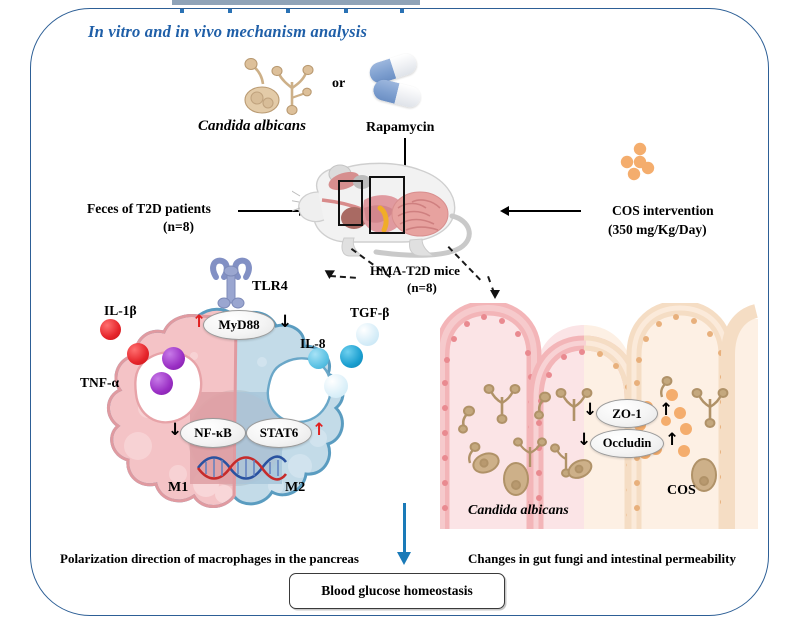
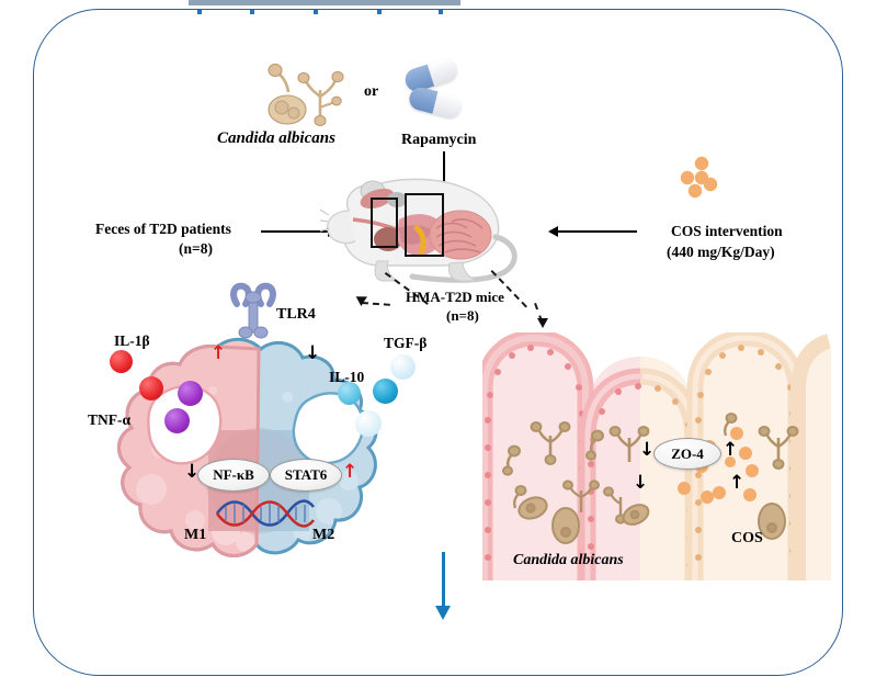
- In vitro and in vivo mechanism analysis
  Candida albicans
  or
  Rapamycin
  Feces of T2D patients
  (n=8)
  COS intervention
- (350 mg/Kg/Day)
+ (440 mg/Kg/Day)
  HMA-T2D mice
  (n=8)
  TLR4
- MyD88
  ↑
  ↓
  IL-1β
  TNF-α
- IL-8
+ IL-10
  TGF-β
  NF-κB
  ↓
  STAT6
  ↑
  M1
  M2
- Polarization direction of macrophages in the pancreas
- ZO-1
+ ZO-4
  ↓
  ↑
- Occludin
  ↓
  ↑
  Candida albicans
  COS
- Changes in gut fungi and intestinal permeability
- Blood glucose homeostasis
